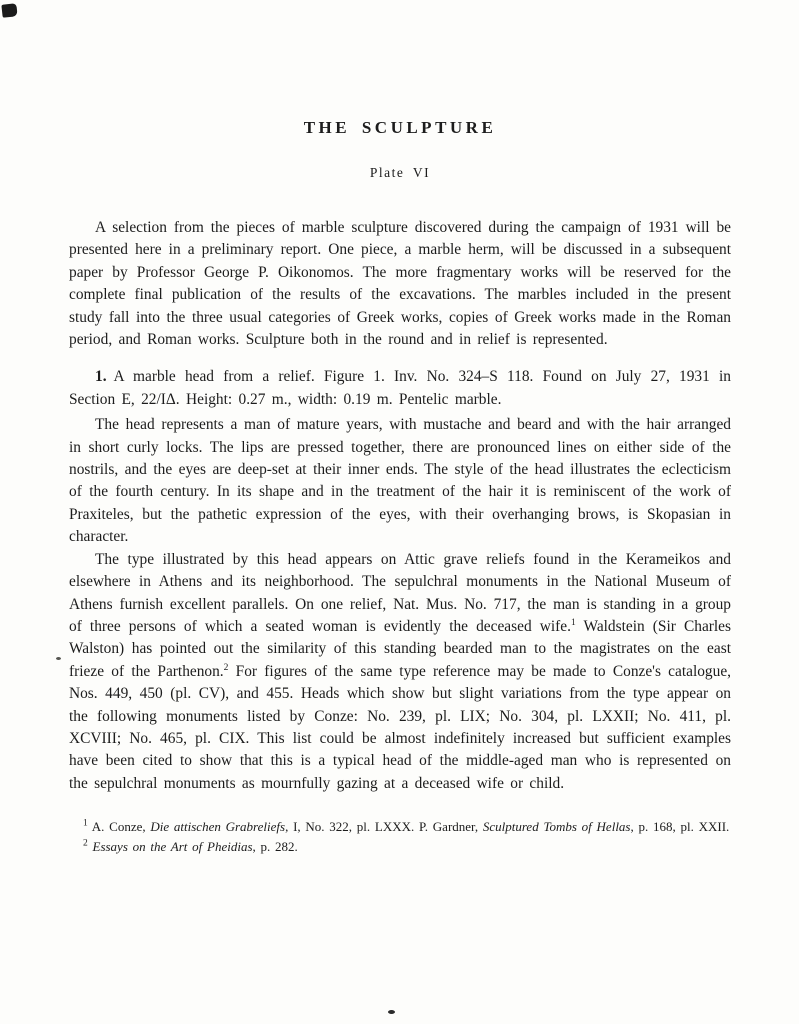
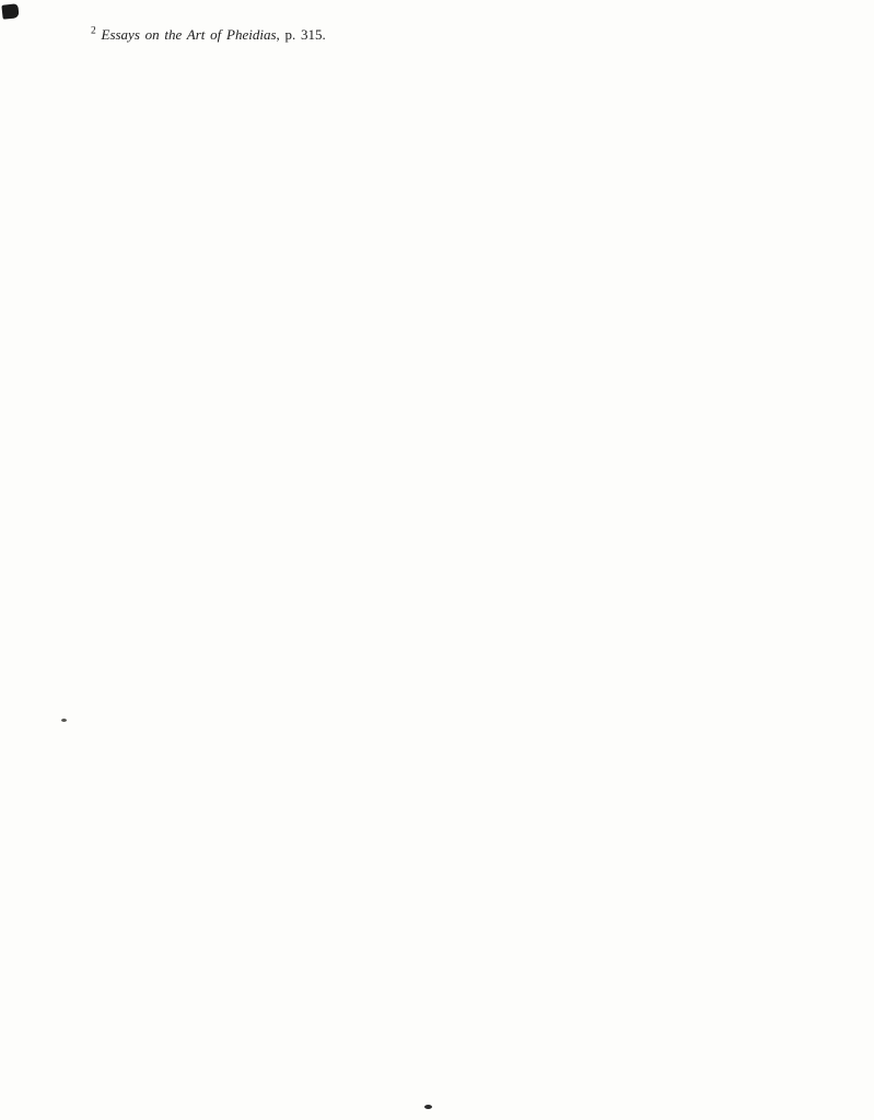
- THE SCULPTURE
- Plate VI
- A selection from the pieces of marble sculpture discovered during the campaign of 1931 will be presented here in a preliminary report. One piece, a marble herm, will be discussed in a subsequent paper by Professor George P. Oikonomos. The more fragmentary works will be reserved for the complete final publication of the results of the excavations. The marbles included in the present study fall into the three usual categories of Greek works, copies of Greek works made in the Roman period, and Roman works. Sculpture both in the round and in relief is represented.
- 1. A marble head from a relief. Figure 1. Inv. No. 324–S 118. Found on July 27, 1931 in Section E, 22/ΙΔ. Height: 0.27 m., width: 0.19 m. Pentelic marble.
- The head represents a man of mature years, with mustache and beard and with the hair arranged in short curly locks. The lips are pressed together, there are pronounced lines on either side of the nostrils, and the eyes are deep-set at their inner ends. The style of the head illustrates the eclecticism of the fourth century. In its shape and in the treatment of the hair it is reminiscent of the work of Praxiteles, but the pathetic expression of the eyes, with their overhanging brows, is Skopasian in character.
- The type illustrated by this head appears on Attic grave reliefs found in the Kerameikos and elsewhere in Athens and its neighborhood. The sepulchral monuments in the National Museum of Athens furnish excellent parallels. On one relief, Nat. Mus. No. 717, the man is standing in a group of three persons of which a seated woman is evidently the deceased wife.1 Waldstein (Sir Charles Walston) has pointed out the similarity of this standing bearded man to the magistrates on the east frieze of the Parthenon.2 For figures of the same type reference may be made to Conze's catalogue, Nos. 449, 450 (pl. CV), and 455. Heads which show but slight variations from the type appear on the following monuments listed by Conze: No. 239, pl. LIX; No. 304, pl. LXXII; No. 411, pl. XCVIII; No. 465, pl. CIX. This list could be almost indefinitely increased but sufficient examples have been cited to show that this is a typical head of the middle-aged man who is represented on the sepulchral monuments as mournfully gazing at a deceased wife or child.
- 1 A. Conze, Die attischen Grabreliefs, I, No. 322, pl. LXXX. P. Gardner, Sculptured Tombs of Hellas, p. 168, pl. XXII.
- 2 Essays on the Art of Pheidias, p. 282.
+ 2 Essays on the Art of Pheidias, p. 315.
